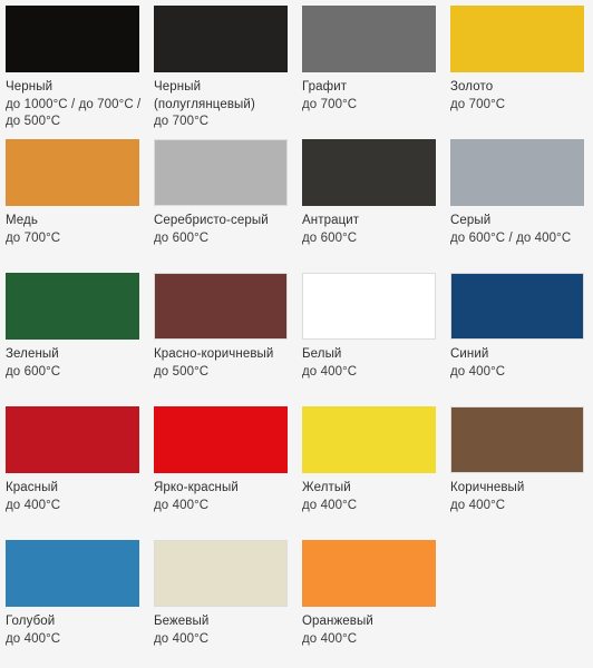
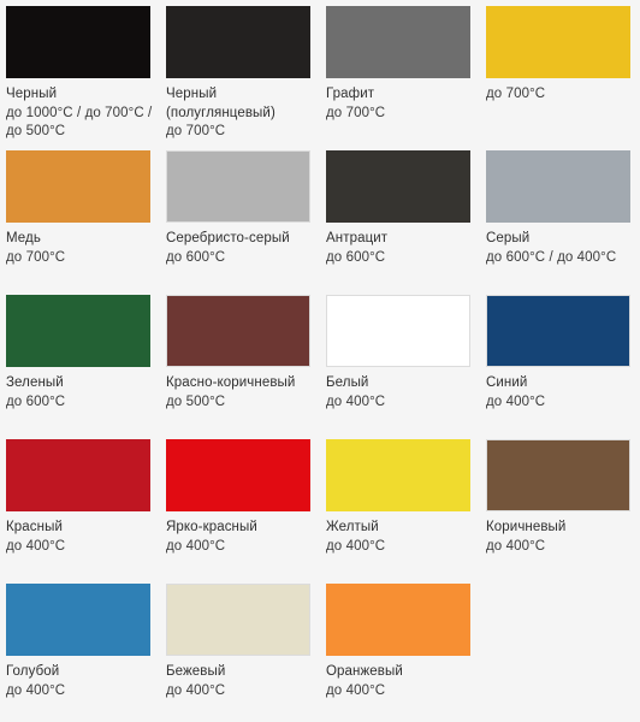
  Черный
  до 1000°C / до 700°C /
  до 500°C
  Черный
  (полуглянцевый)
  до 700°C
  Графит
  до 700°C
- Золото
  до 700°C
  Медь
  до 700°C
  Серебристо-серый
  до 600°C
  Антрацит
  до 600°C
  Серый
  до 600°C / до 400°C
  Зеленый
  до 600°C
  Красно-коричневый
  до 500°C
  Белый
  до 400°C
  Синий
  до 400°C
  Красный
  до 400°C
  Ярко-красный
  до 400°C
  Желтый
  до 400°C
  Коричневый
  до 400°C
  Голубой
  до 400°C
  Бежевый
  до 400°C
  Оранжевый
  до 400°C
